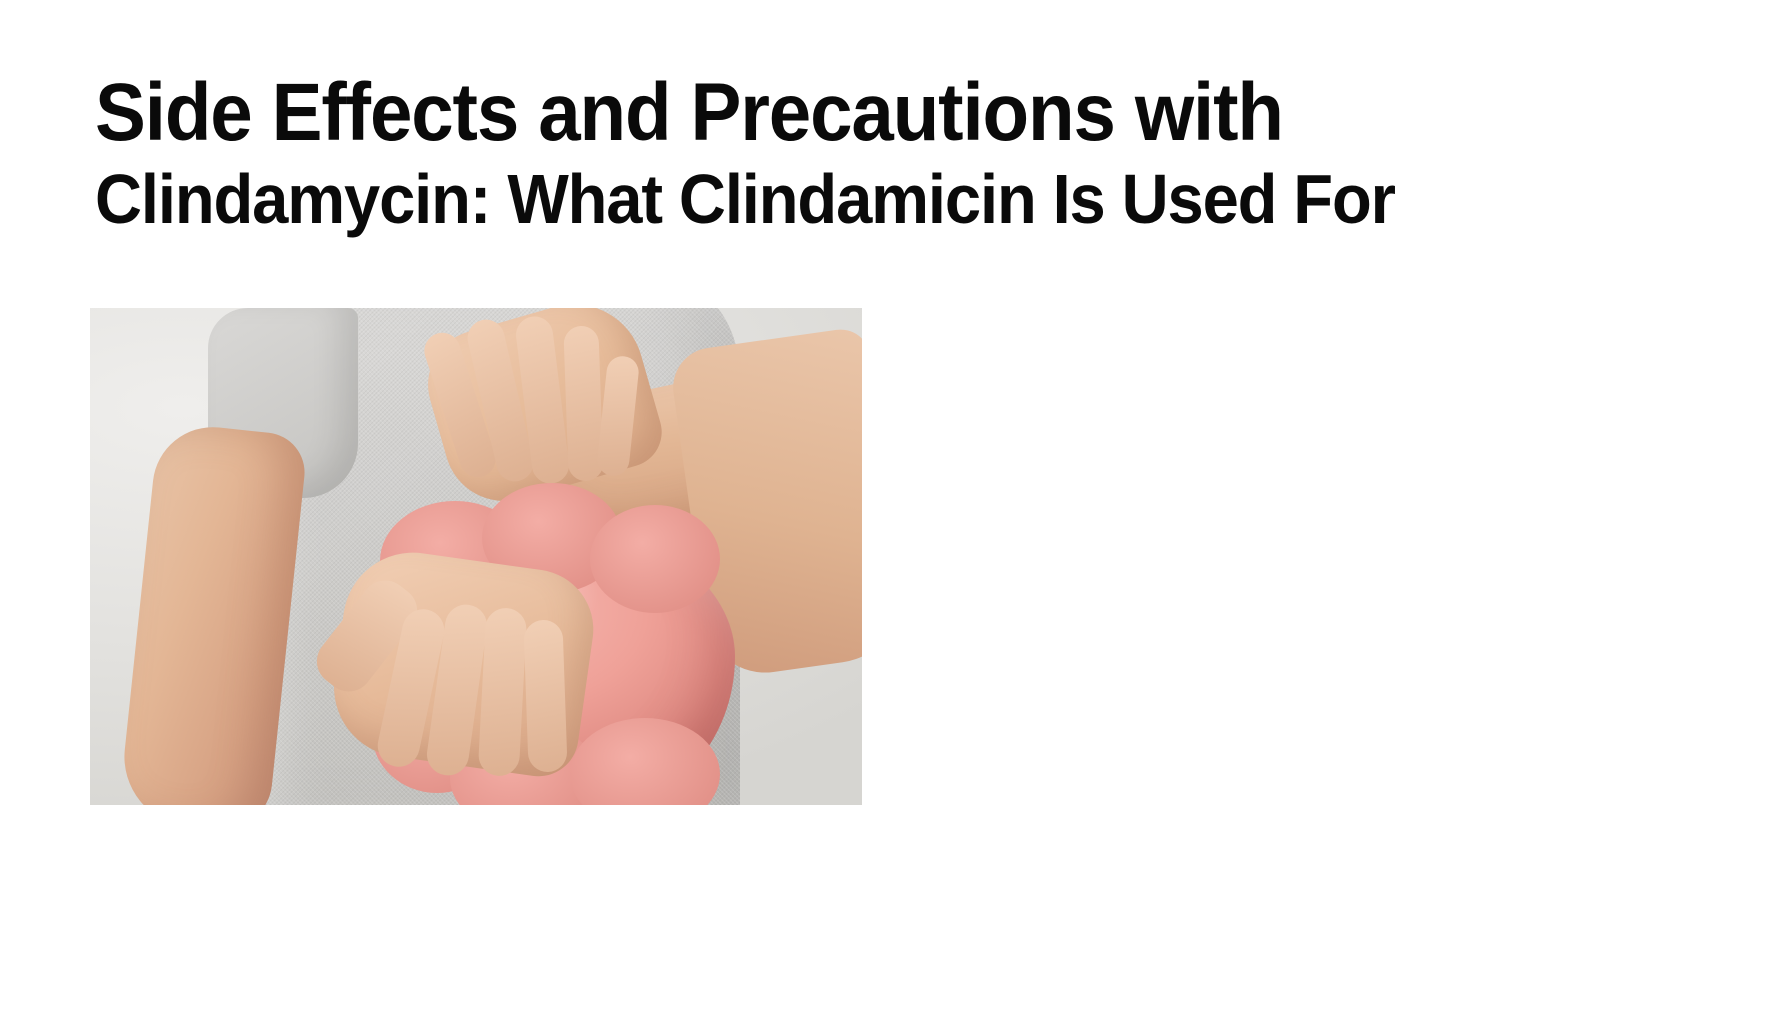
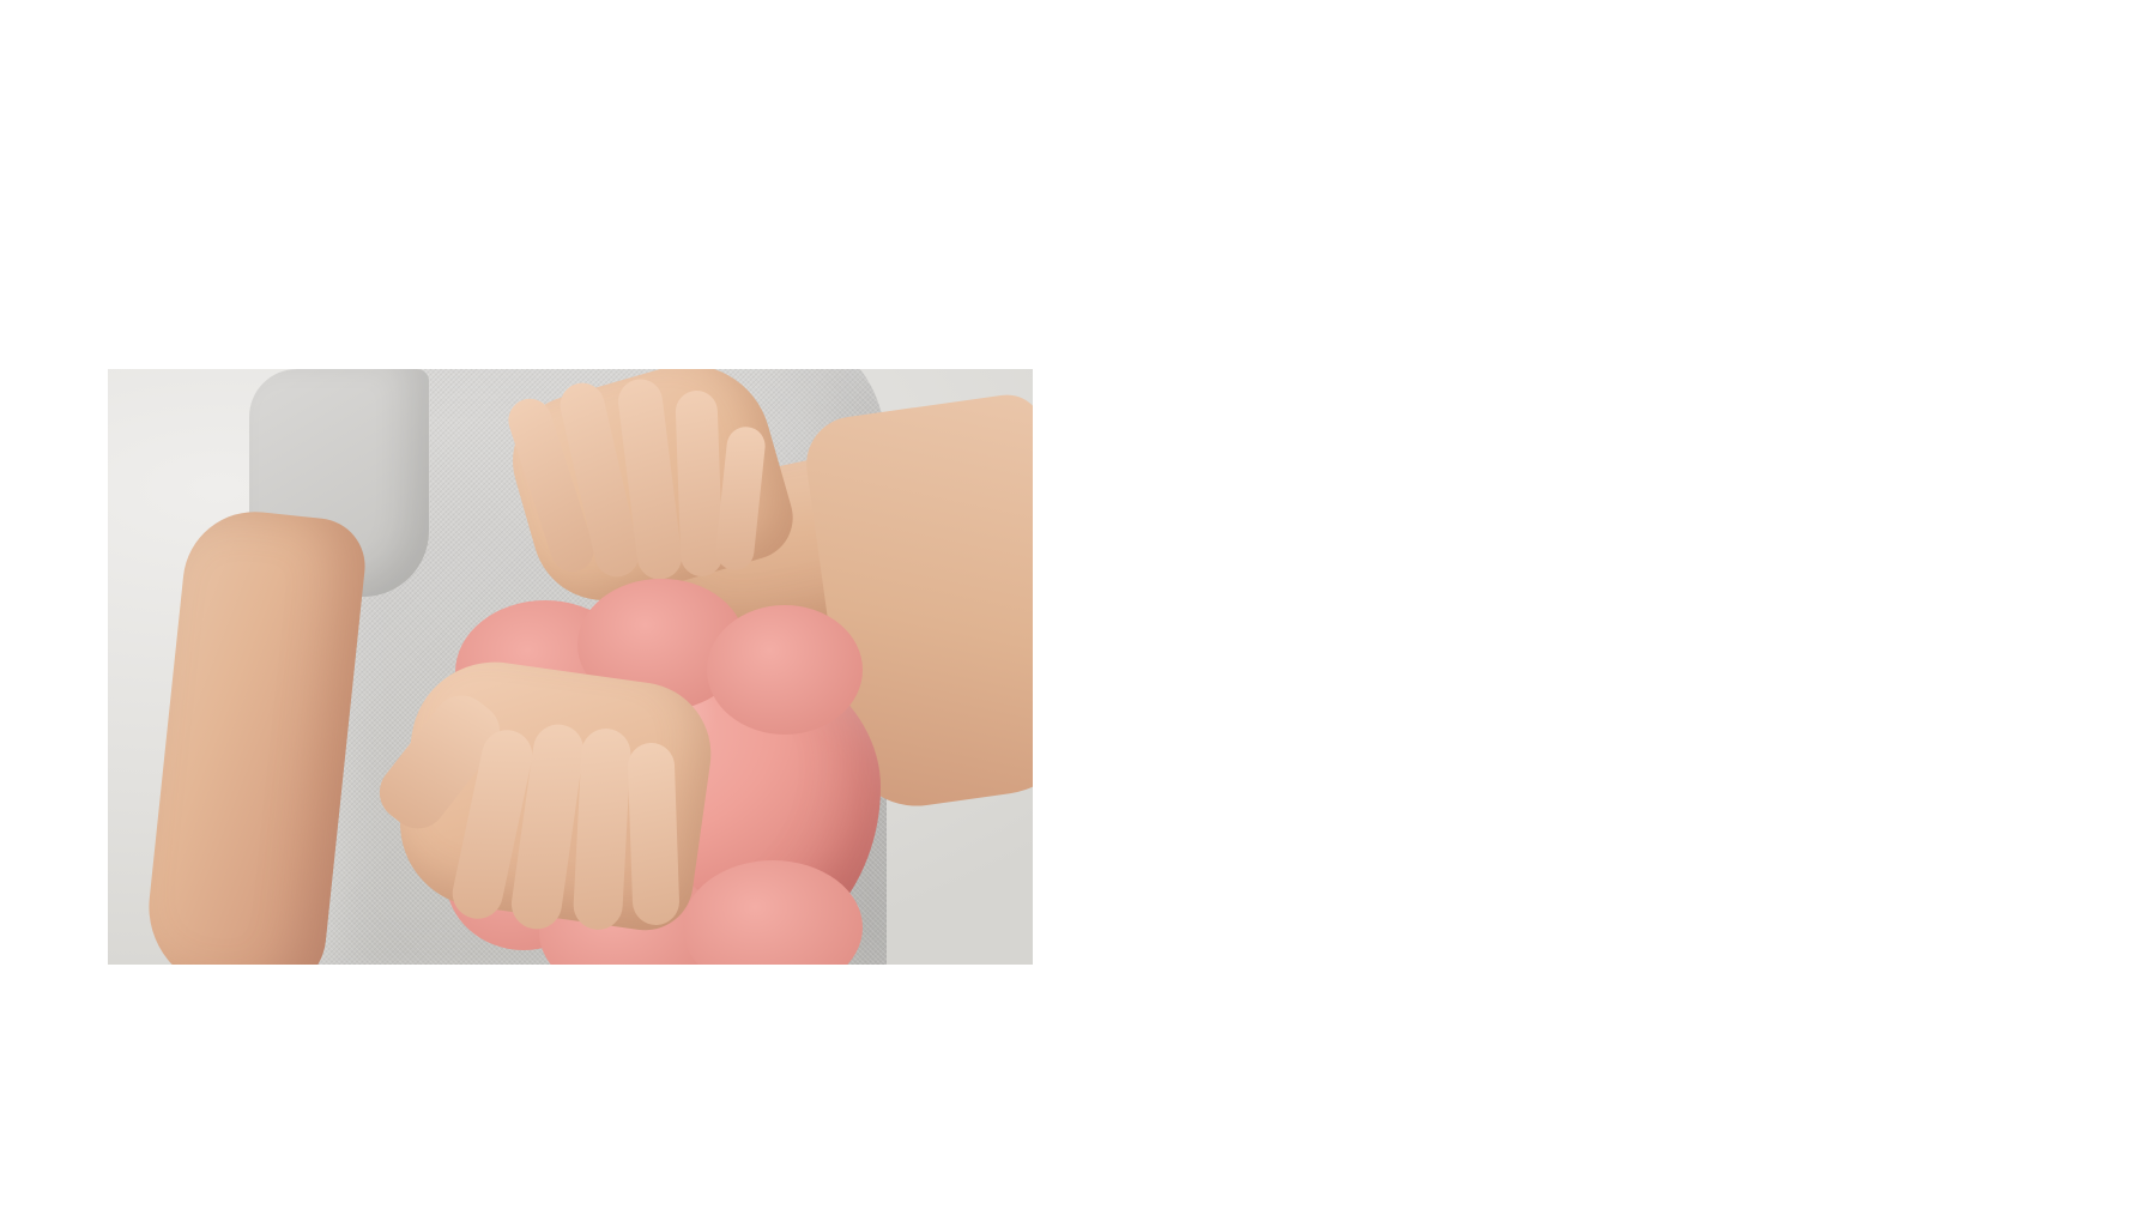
- Side Effects and Precautions with
- Clindamycin: What Clindamicin Is Used For
